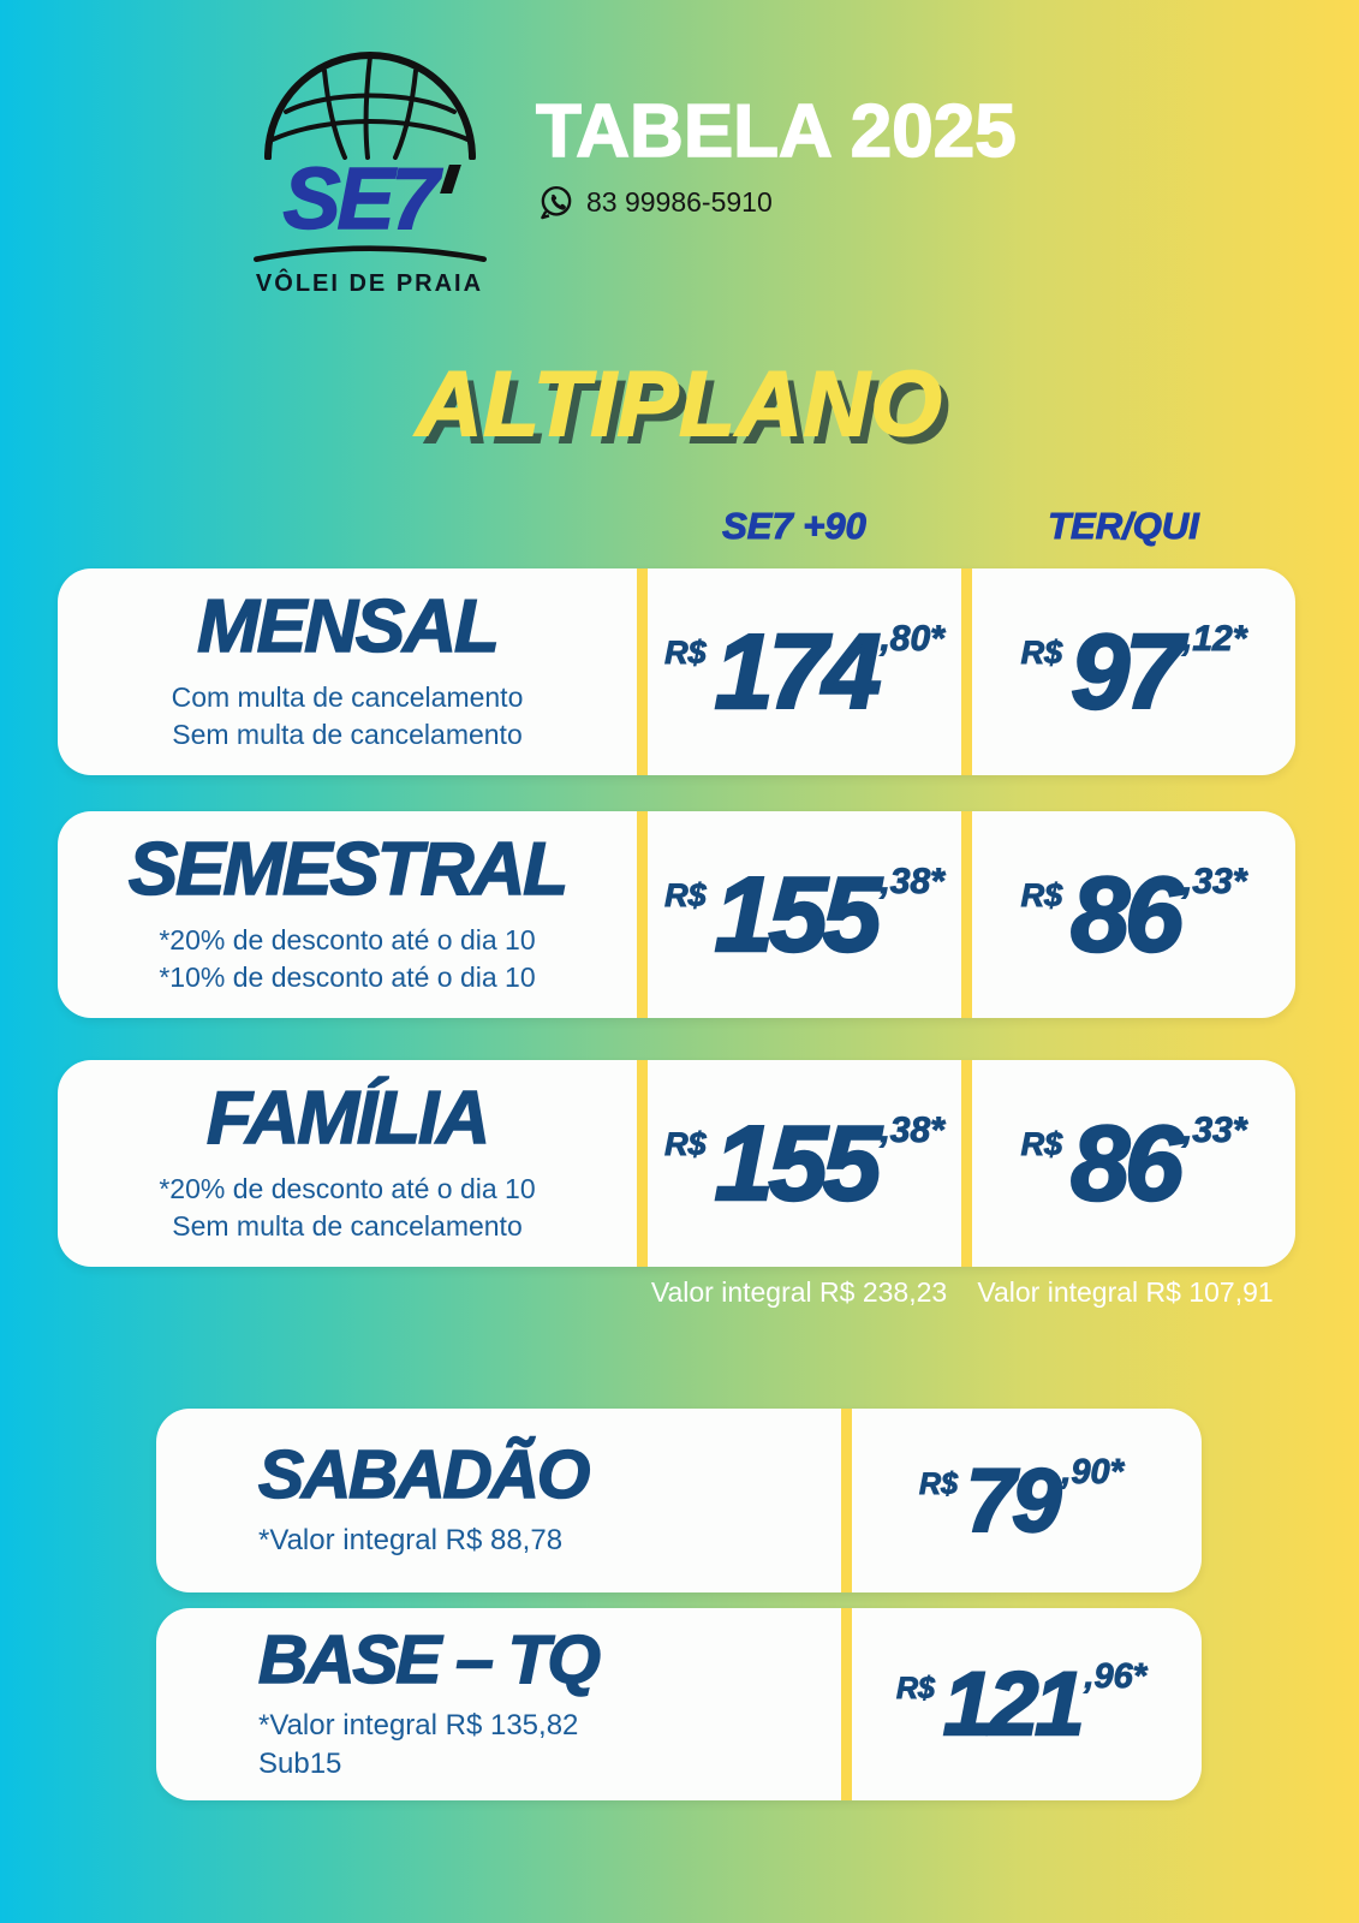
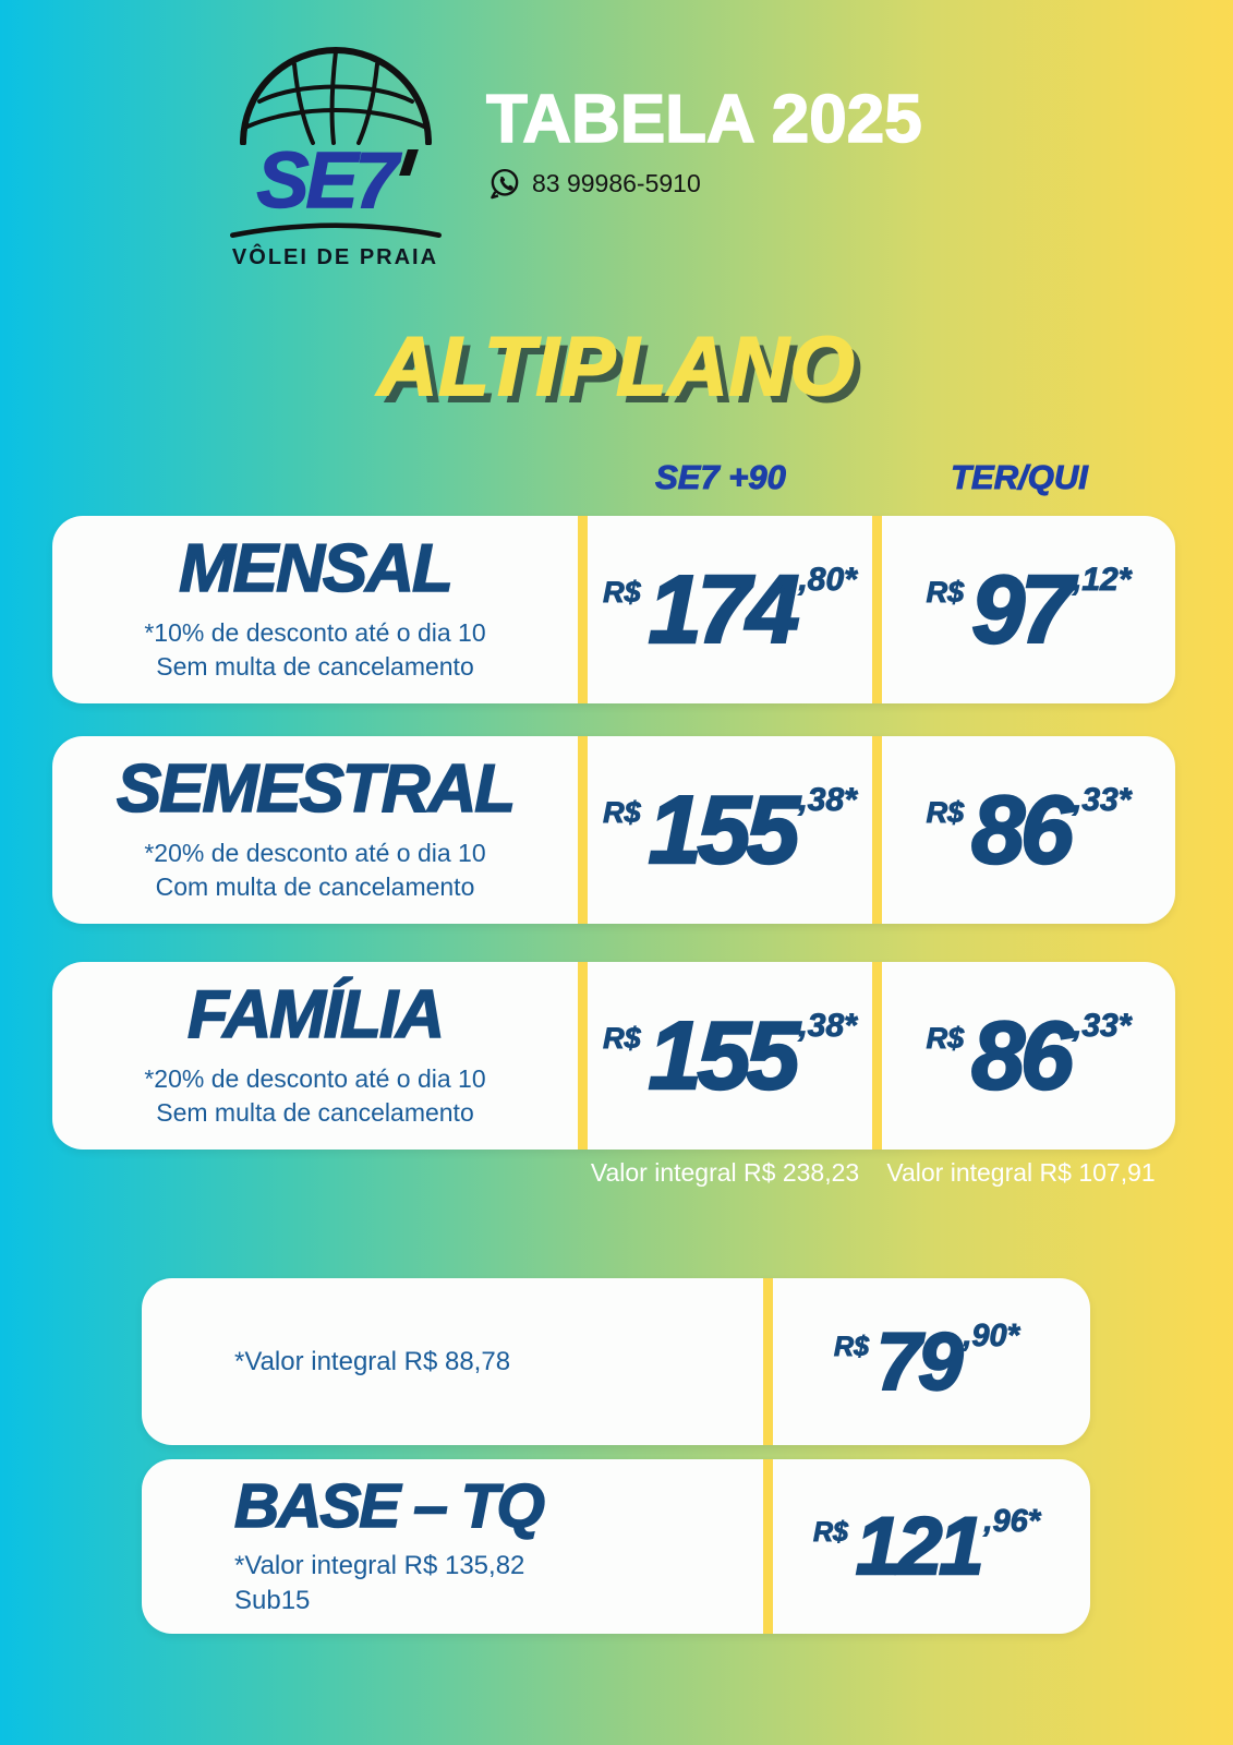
  SE7
  VÔLEI DE PRAIA
  TABELA 2025
  83 99986-5910
  ALTIPLANO
  SE7 +90
  TER/QUI
  MENSAL
- Com multa de cancelamento
+ *10% de desconto até o dia 10
  Sem multa de cancelamento
  R$
  174
  ,80*
  R$
  97
  ,12*
  SEMESTRAL
  *20% de desconto até o dia 10
- *10% de desconto até o dia 10
+ Com multa de cancelamento
  R$
  155
  ,38*
  R$
  86
  ,33*
  FAMÍLIA
  *20% de desconto até o dia 10
  Sem multa de cancelamento
  R$
  155
  ,38*
  R$
  86
  ,33*
  Valor integral R$ 238,23
  Valor integral R$ 107,91
- SABADÃO
  *Valor integral R$ 88,78
  R$
  79
  ,90*
  BASE – TQ
  *Valor integral R$ 135,82
  Sub15
  R$
  121
  ,96*
